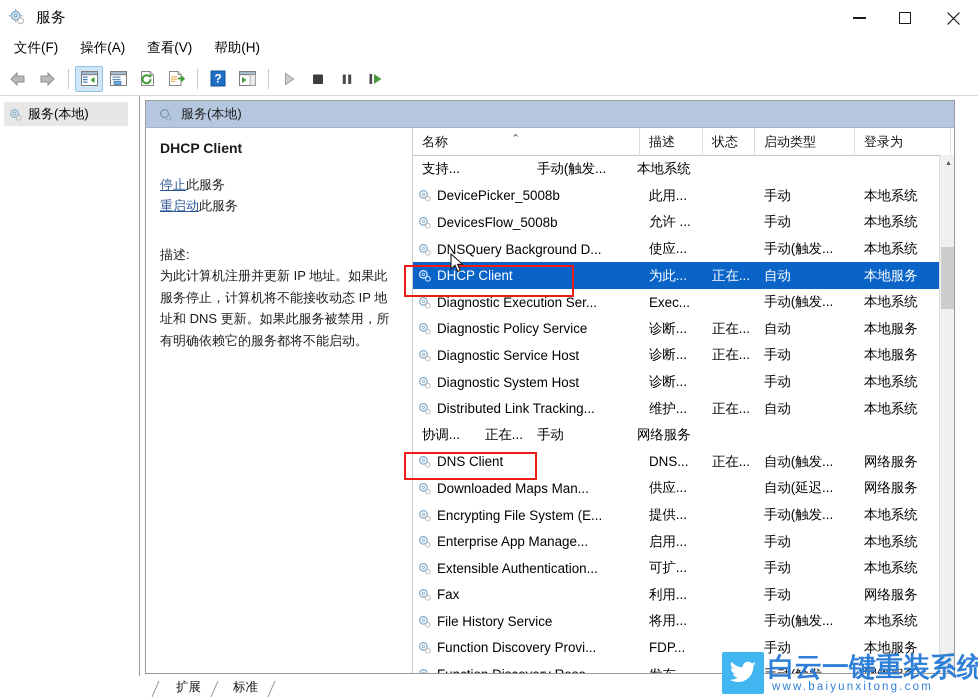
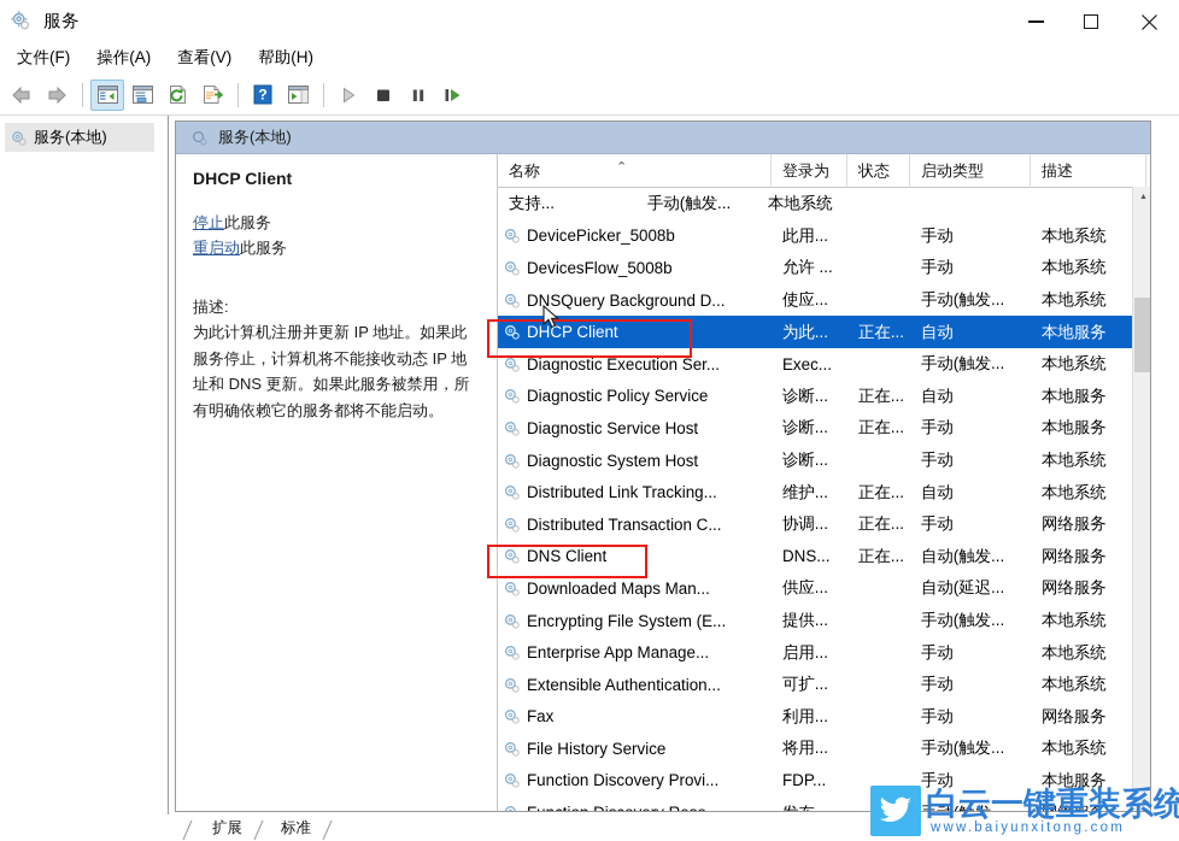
  服务
  文件(F)
  操作(A)
  查看(V)
  帮助(H)
  ?
  服务(本地)
  服务(本地)
  DHCP Client
  停止此服务
  重启动此服务
  描述:
  为此计算机注册并更新 IP 地址。如果此服务停止，计算机将不能接收动态 IP 地址和 DNS 更新。如果此服务被禁用，所有明确依赖它的服务都将不能启动。
  名称
  ⌃
- 描述
+ 登录为
  状态
  启动类型
- 登录为
+ 描述
  支持...
  手动(触发...
  本地系统
  DevicePicker_5008b
  此用...
  手动
  本地系统
  DevicesFlow_5008b
  允许 ...
  手动
  本地系统
  DNSQuery Background D...
  使应...
  手动(触发...
  本地系统
  DHCP Client
  为此...
  正在...
  自动
  本地服务
  Diagnostic Execution Ser...
  Exec...
  手动(触发...
  本地系统
  Diagnostic Policy Service
  诊断...
  正在...
  自动
  本地服务
  Diagnostic Service Host
  诊断...
  正在...
  手动
  本地服务
  Diagnostic System Host
  诊断...
  手动
  本地系统
  Distributed Link Tracking...
  维护...
  正在...
  自动
  本地系统
+ Distributed Transaction C...
  协调...
  正在...
  手动
  网络服务
  DNS Client
  DNS...
  正在...
  自动(触发...
  网络服务
  Downloaded Maps Man...
  供应...
  自动(延迟...
  网络服务
  Encrypting File System (E...
  提供...
  手动(触发...
  本地系统
  Enterprise App Manage...
  启用...
  手动
  本地系统
  Extensible Authentication...
  可扩...
  手动
  本地系统
  Fax
  利用...
  手动
  网络服务
  File History Service
  将用...
  手动(触发...
  本地系统
  Function Discovery Provi...
  FDP...
  手动
  本地服务
  扩展
  标准
  白云一键重装系统
  www.baiyunxitong.com
